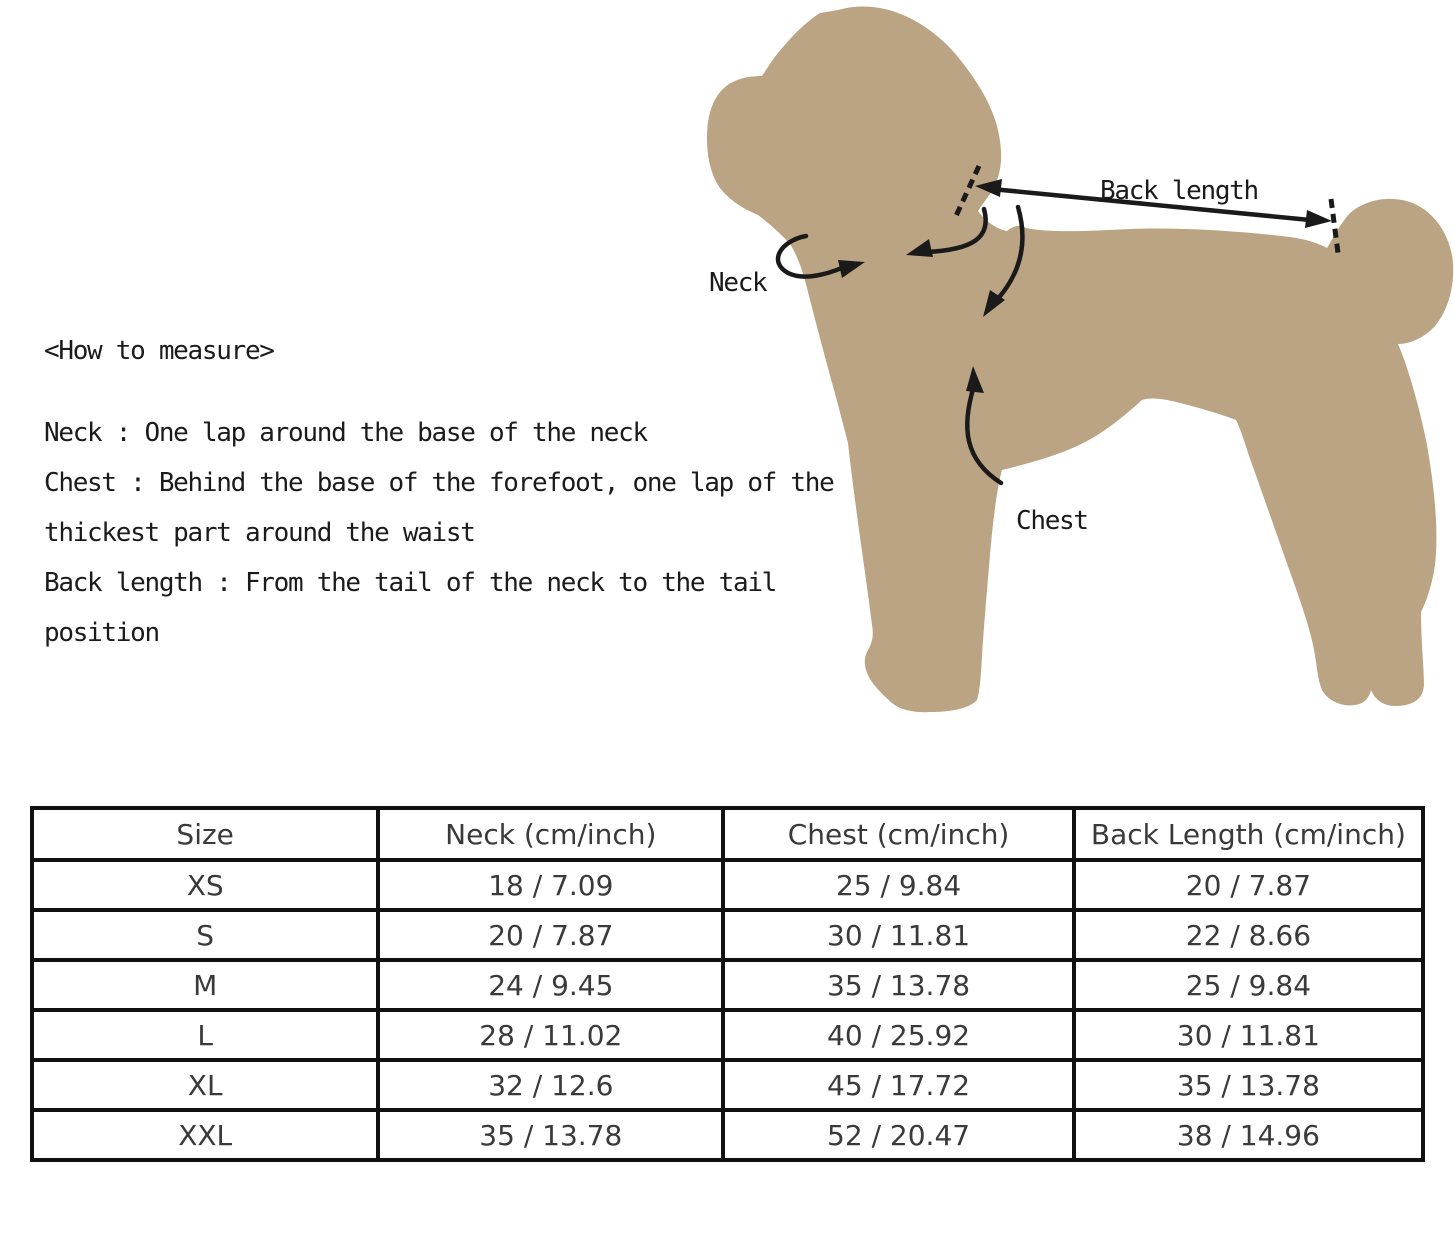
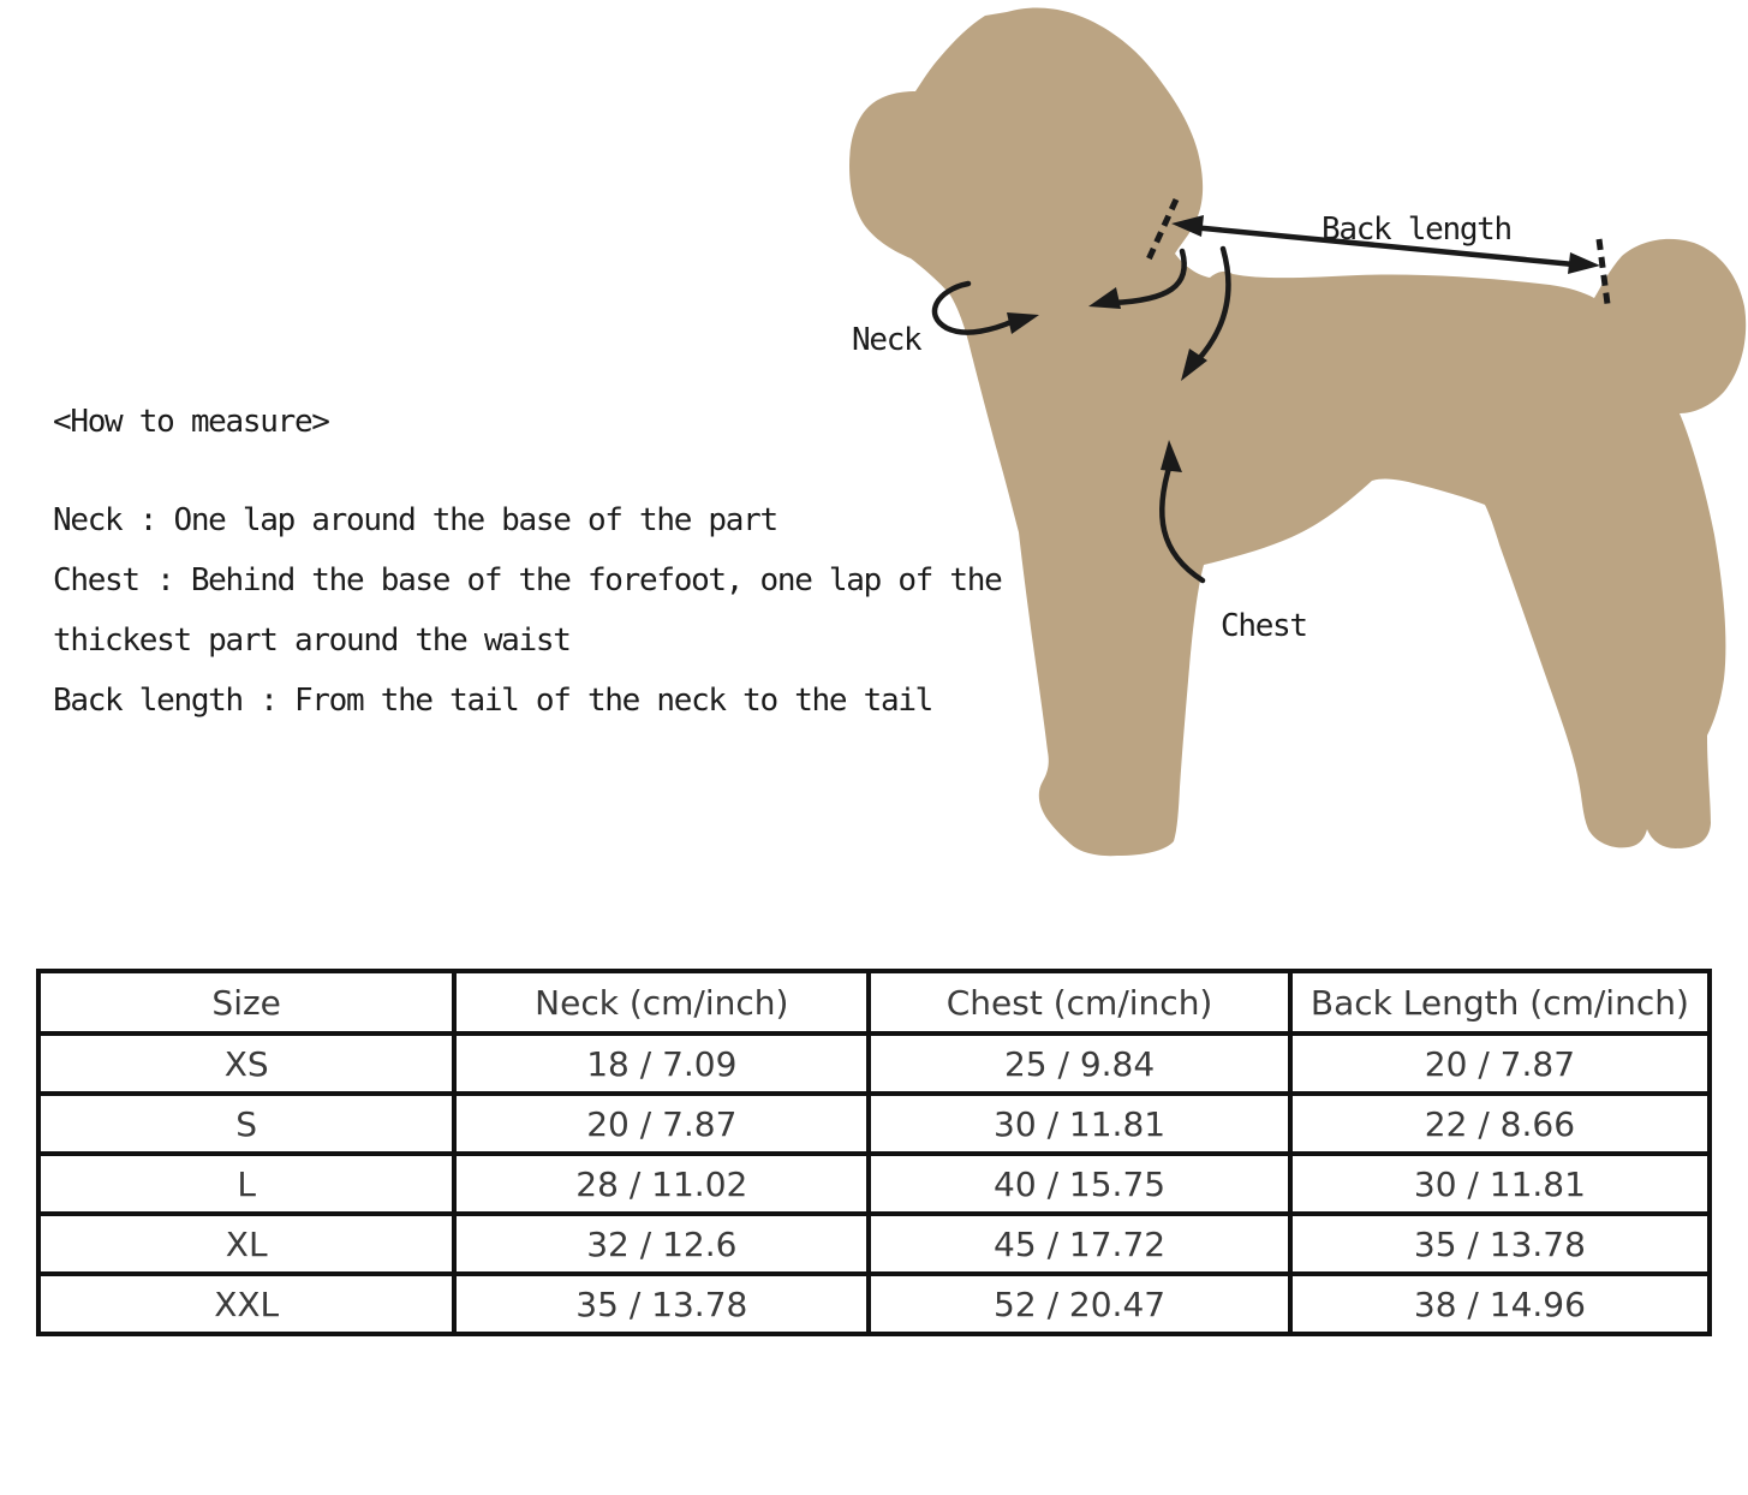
  Back length
  Neck
  Chest
  <How to measure>
- Neck : One lap around the base of the neck
+ Neck : One lap around the base of the part
  Chest : Behind the base of the forefoot, one lap of the
  thickest part around the waist
  Back length : From the tail of the neck to the tail
- position
  Size	Neck (cm/inch)	Chest (cm/inch)	Back Length (cm/inch)
  XS	18 / 7.09	25 / 9.84	20 / 7.87
  S	20 / 7.87	30 / 11.81	22 / 8.66
- M	24 / 9.45	35 / 13.78	25 / 9.84
- L	28 / 11.02	40 / 25.92	30 / 11.81
+ L	28 / 11.02	40 / 15.75	30 / 11.81
  XL	32 / 12.6	45 / 17.72	35 / 13.78
  XXL	35 / 13.78	52 / 20.47	38 / 14.96
